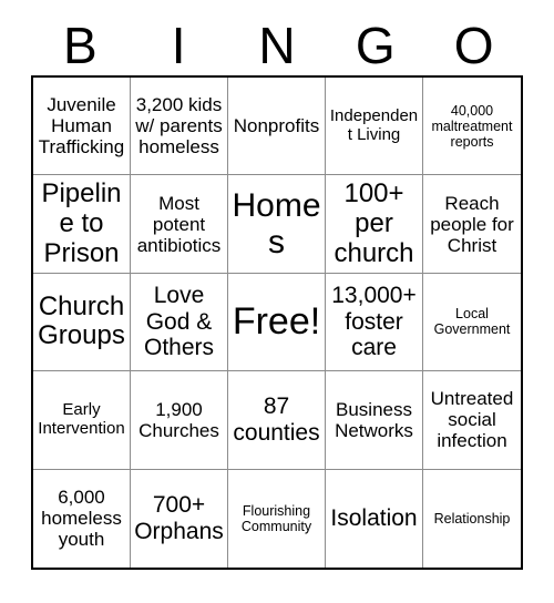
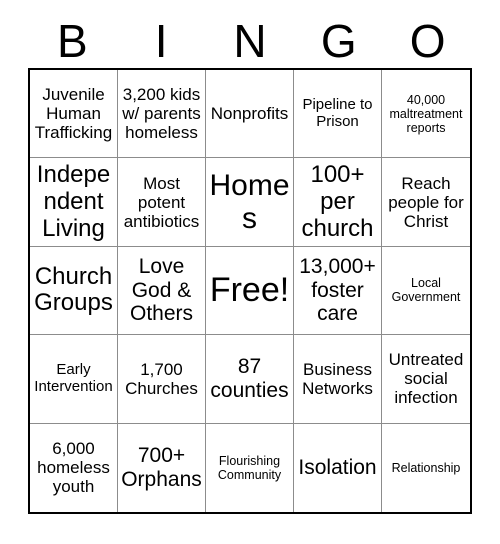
  B
  I
  N
  G
  O
  Juvenile Human Trafficking
  3,200 kids w/ parents homeless
  Nonprofits
- Independent Living
+ Pipeline to Prison
  40,000 maltreatment reports
- Pipeline to Prison
+ Independent Living
  Most potent antibiotics
  Homes
  100+ per church
  Reach people for Christ
  Church Groups
  Love God & Others
  Free!
  13,000+ foster care
  Local Government
  Early Intervention
- 1,900 Churches
+ 1,700 Churches
  87 counties
  Business Networks
  Untreated social infection
  6,000 homeless youth
  700+ Orphans
  Flourishing Community
  Isolation
  Relationship
